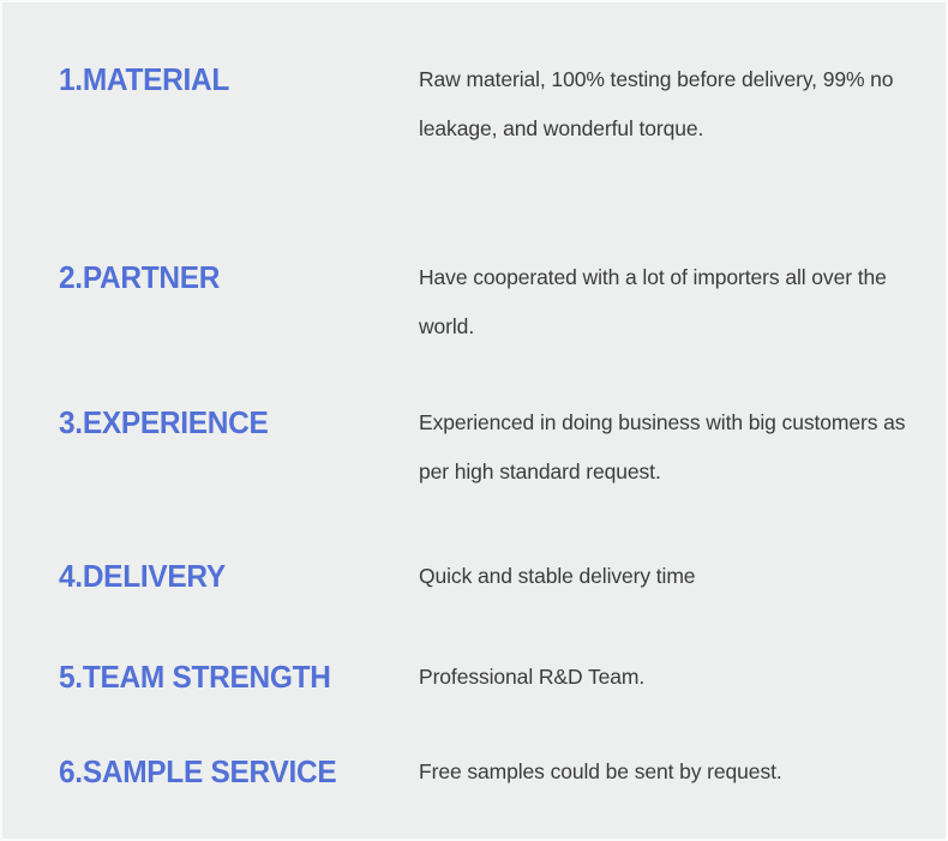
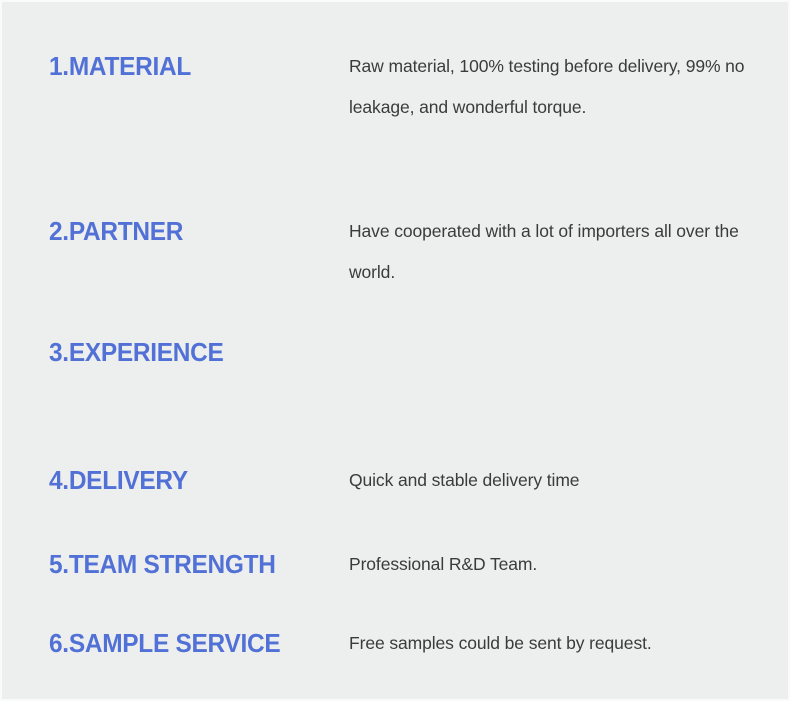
  1.MATERIAL
  Raw material, 100% testing before delivery, 99% no leakage, and wonderful torque.
  2.PARTNER
  Have cooperated with a lot of importers all over the world.
  3.EXPERIENCE
- Experienced in doing business with big customers as per high standard request.
  4.DELIVERY
  Quick and stable delivery time
  5.TEAM STRENGTH
  Professional R&D Team.
  6.SAMPLE SERVICE
  Free samples could be sent by request.
